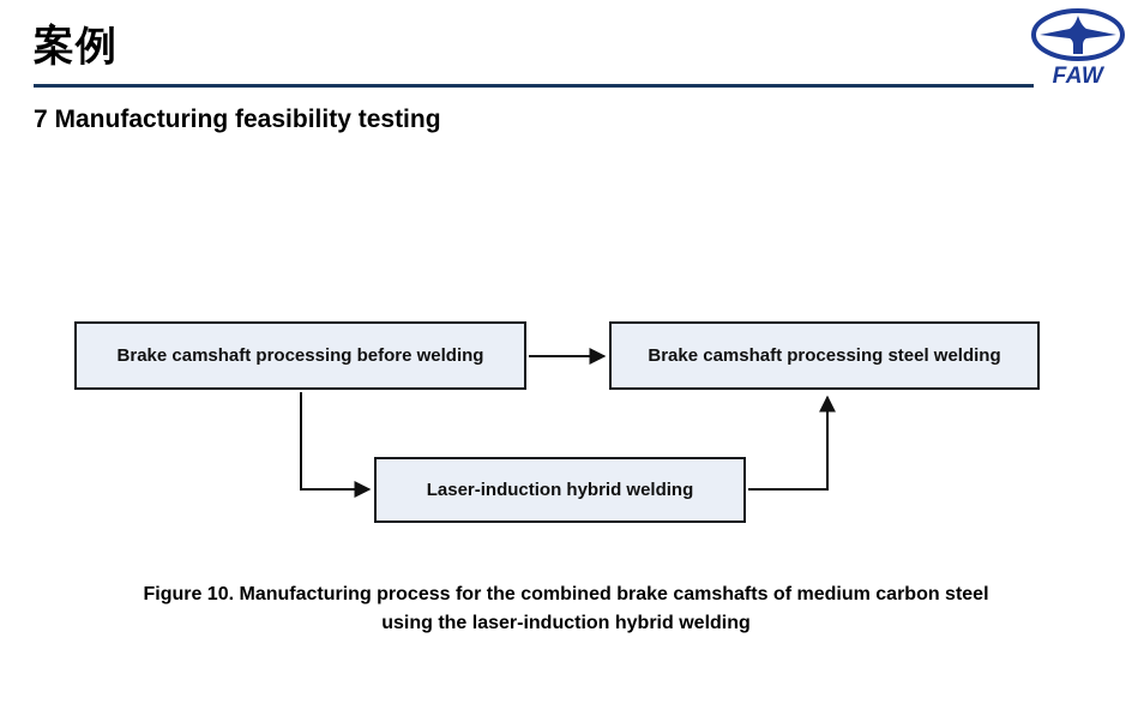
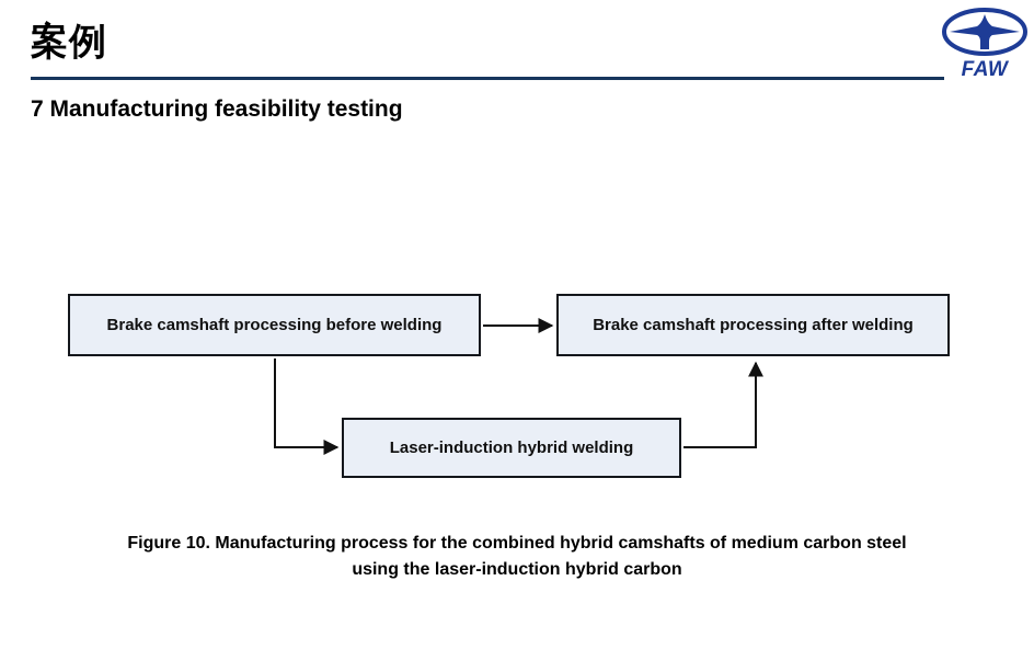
  案例
  FAW
  7 Manufacturing feasibility testing
  Brake camshaft processing before welding
- Brake camshaft processing steel welding
+ Brake camshaft processing after welding
  Laser-induction hybrid welding
- Figure 10. Manufacturing process for the combined brake camshafts of medium carbon steel
+ Figure 10. Manufacturing process for the combined hybrid camshafts of medium carbon steel
- using the laser-induction hybrid welding
+ using the laser-induction hybrid carbon
